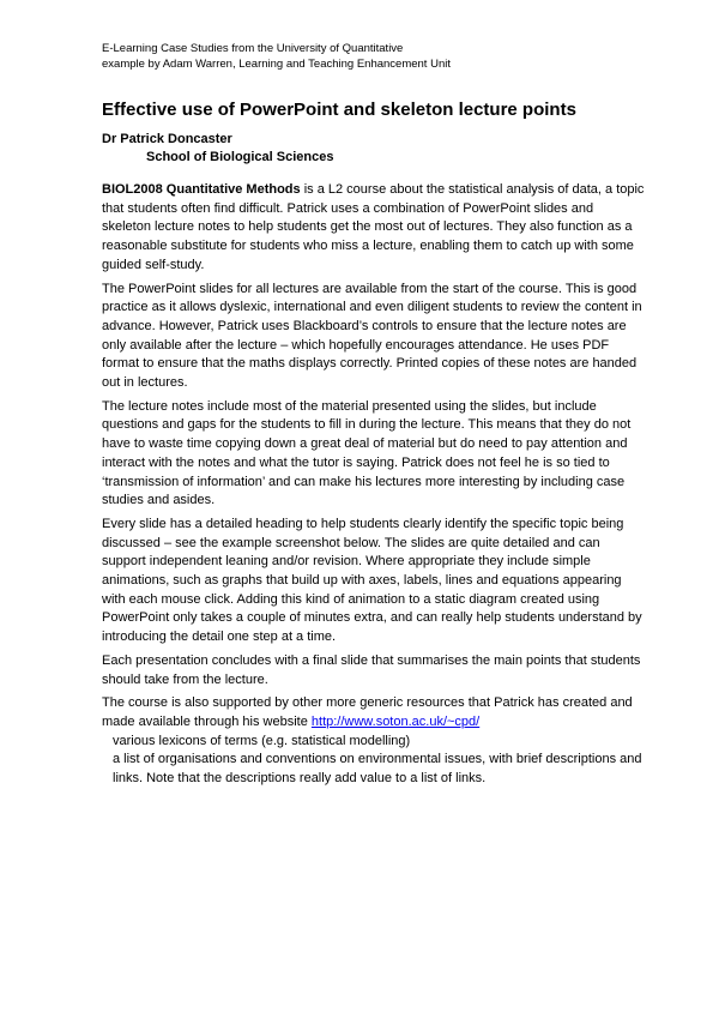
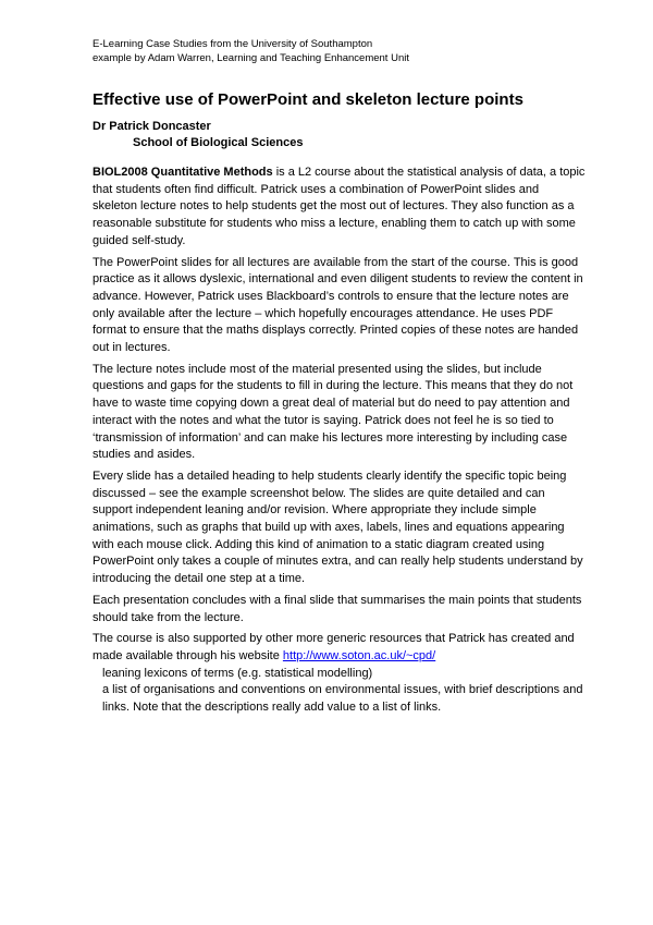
- E-Learning Case Studies from the University of Quantitative
+ E-Learning Case Studies from the University of Southampton
  example by Adam Warren, Learning and Teaching Enhancement Unit
  Effective use of PowerPoint and skeleton lecture points
  Dr Patrick Doncaster
  School of Biological Sciences
  BIOL2008 Quantitative Methods is a L2 course about the statistical analysis of data, a topic
  that students often find difficult. Patrick uses a combination of PowerPoint slides and
  skeleton lecture notes to help students get the most out of lectures. They also function as a
  reasonable substitute for students who miss a lecture, enabling them to catch up with some
  guided self-study.
  The PowerPoint slides for all lectures are available from the start of the course. This is good
  practice as it allows dyslexic, international and even diligent students to review the content in
  advance. However, Patrick uses Blackboard’s controls to ensure that the lecture notes are
  only available after the lecture – which hopefully encourages attendance. He uses PDF
  format to ensure that the maths displays correctly. Printed copies of these notes are handed
  out in lectures.
  The lecture notes include most of the material presented using the slides, but include
  questions and gaps for the students to fill in during the lecture. This means that they do not
  have to waste time copying down a great deal of material but do need to pay attention and
  interact with the notes and what the tutor is saying. Patrick does not feel he is so tied to
  ‘transmission of information’ and can make his lectures more interesting by including case
  studies and asides.
  Every slide has a detailed heading to help students clearly identify the specific topic being
  discussed – see the example screenshot below. The slides are quite detailed and can
  support independent leaning and/or revision. Where appropriate they include simple
  animations, such as graphs that build up with axes, labels, lines and equations appearing
  with each mouse click. Adding this kind of animation to a static diagram created using
  PowerPoint only takes a couple of minutes extra, and can really help students understand by
  introducing the detail one step at a time.
  Each presentation concludes with a final slide that summarises the main points that students
  should take from the lecture.
  The course is also supported by other more generic resources that Patrick has created and
  made available through his website http://www.soton.ac.uk/~cpd/
- various lexicons of terms (e.g. statistical modelling)
+ leaning lexicons of terms (e.g. statistical modelling)
  a list of organisations and conventions on environmental issues, with brief descriptions and
  links. Note that the descriptions really add value to a list of links.
